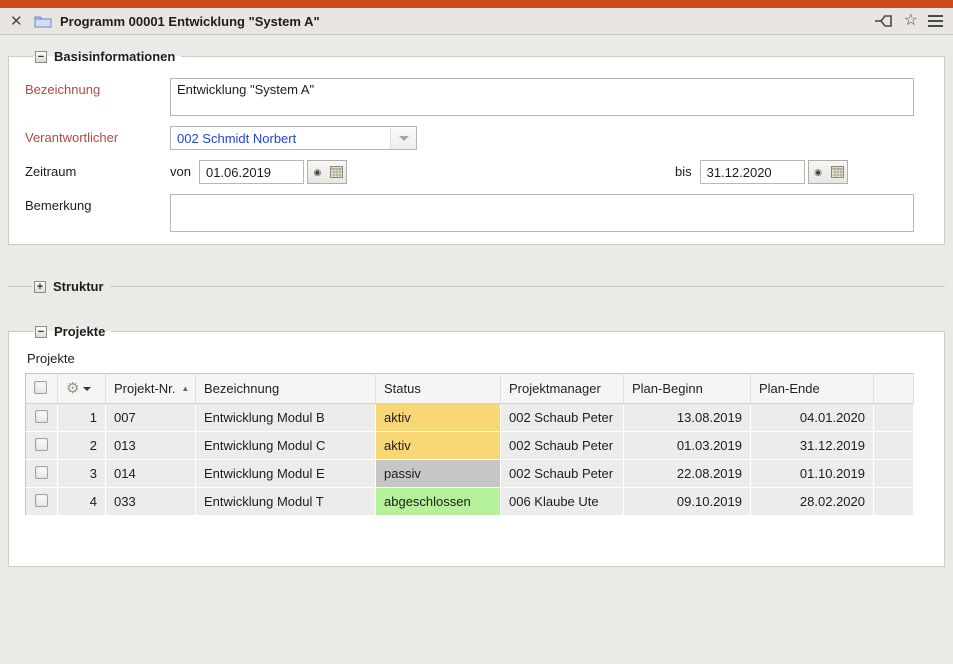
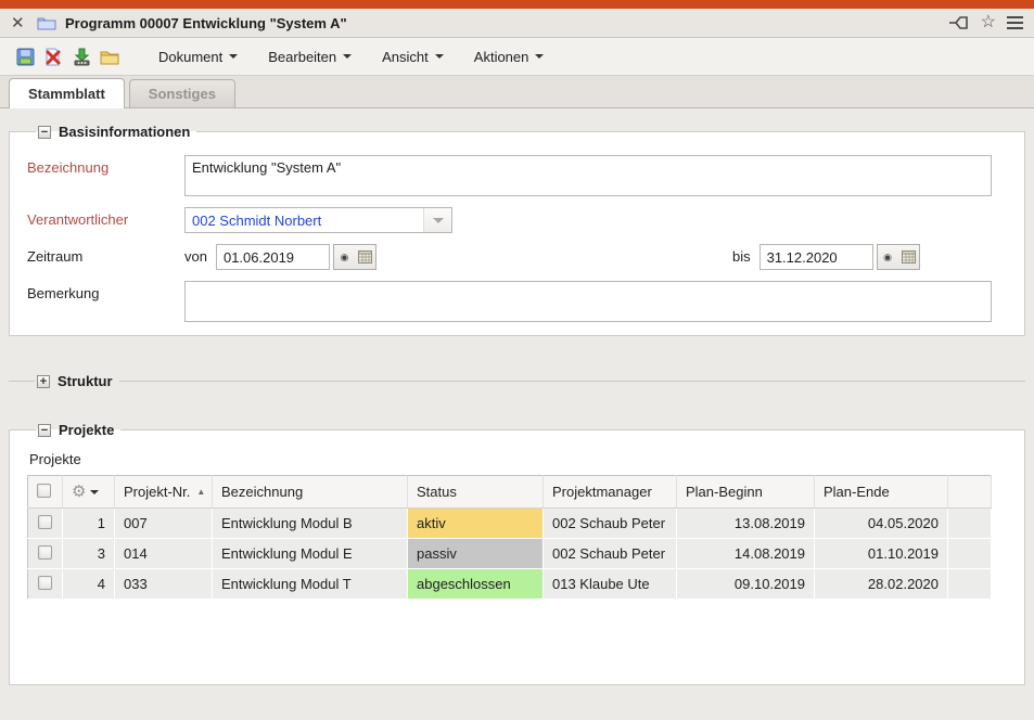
  ✕
- Programm 00001 Entwicklung "System A"
+ Programm 00007 Entwicklung "System A"
  ☆
+ Dokument
+ Bearbeiten
+ Ansicht
+ Aktionen
+ Stammblatt
+ Sonstiges
  −
  Basisinformationen
  Bezeichnung
  Entwicklung "System A"
  Verantwortlicher
  002 Schmidt Norbert
  Zeitraum
  von
  01.06.2019
  ◉
  bis
  31.12.2020
  ◉
  Bemerkung
  +
  Struktur
  −
  Projekte
  Projekte
  	⚙	Projekt-Nr. ▲	Bezeichnung	Status	Projektmanager	Plan-Beginn	Plan-Ende
- 	1	007	Entwicklung Modul B	aktiv	002 Schaub Peter	13.08.2019	04.01.2020
+ 	1	007	Entwicklung Modul B	aktiv	002 Schaub Peter	13.08.2019	04.05.2020
- 	2	013	Entwicklung Modul C	aktiv	002 Schaub Peter	01.03.2019	31.12.2019
- 	3	014	Entwicklung Modul E	passiv	002 Schaub Peter	22.08.2019	01.10.2019
+ 	3	014	Entwicklung Modul E	passiv	002 Schaub Peter	14.08.2019	01.10.2019
- 	4	033	Entwicklung Modul T	abgeschlossen	006 Klaube Ute	09.10.2019	28.02.2020
+ 	4	033	Entwicklung Modul T	abgeschlossen	013 Klaube Ute	09.10.2019	28.02.2020
